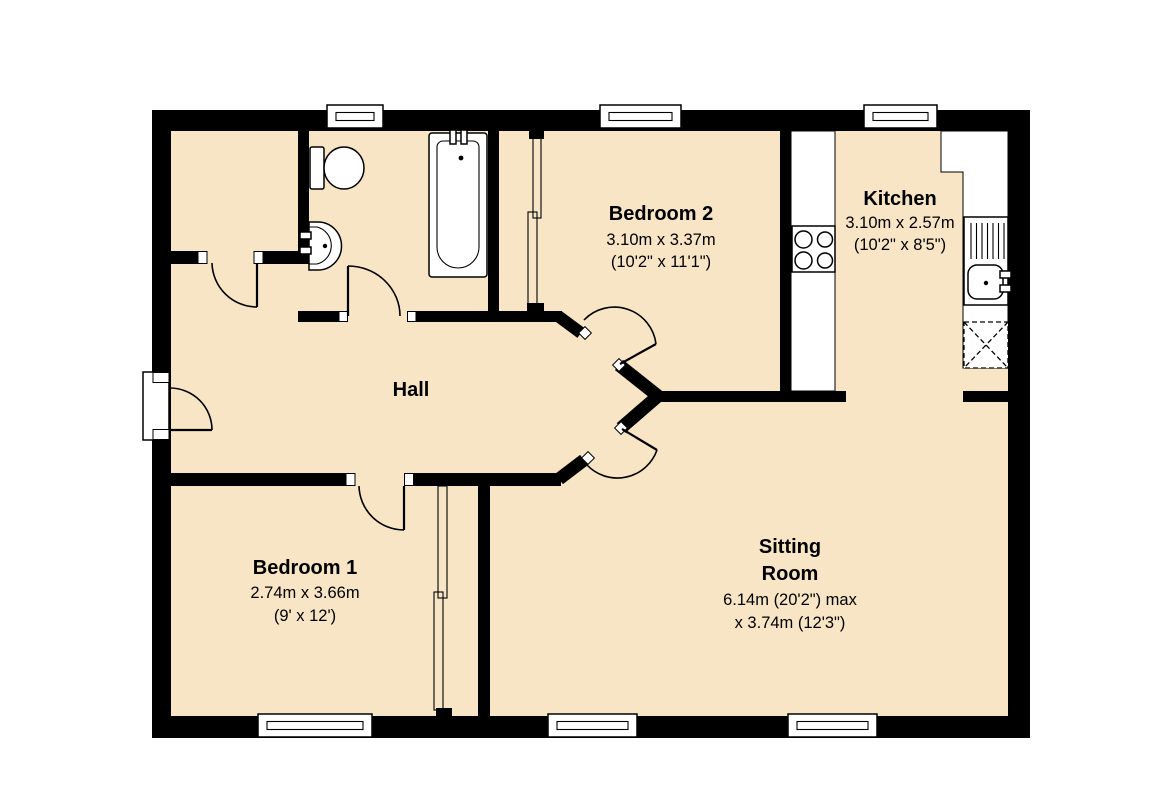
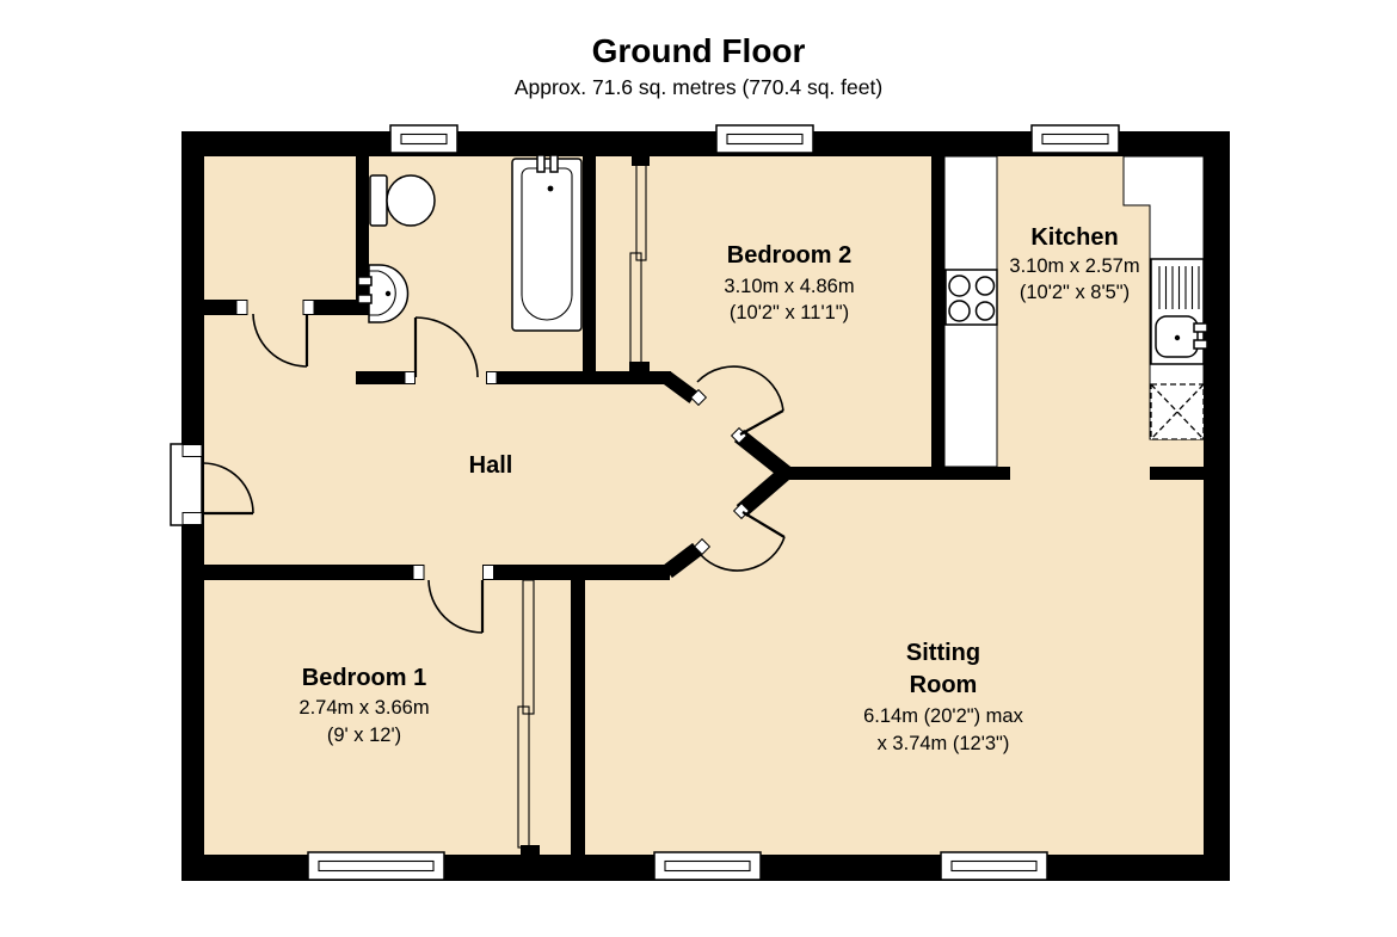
+ Ground Floor
+ Approx. 71.6 sq. metres (770.4 sq. feet)
  Bedroom 2
- 3.10m x 3.37m
+ 3.10m x 4.86m
  (10'2" x 11'1")
  Kitchen
  3.10m x 2.57m
  (10'2" x 8'5")
  Hall
  Bedroom 1
  2.74m x 3.66m
  (9' x 12')
  Sitting
  Room
  6.14m (20'2") max
  x 3.74m (12'3")
